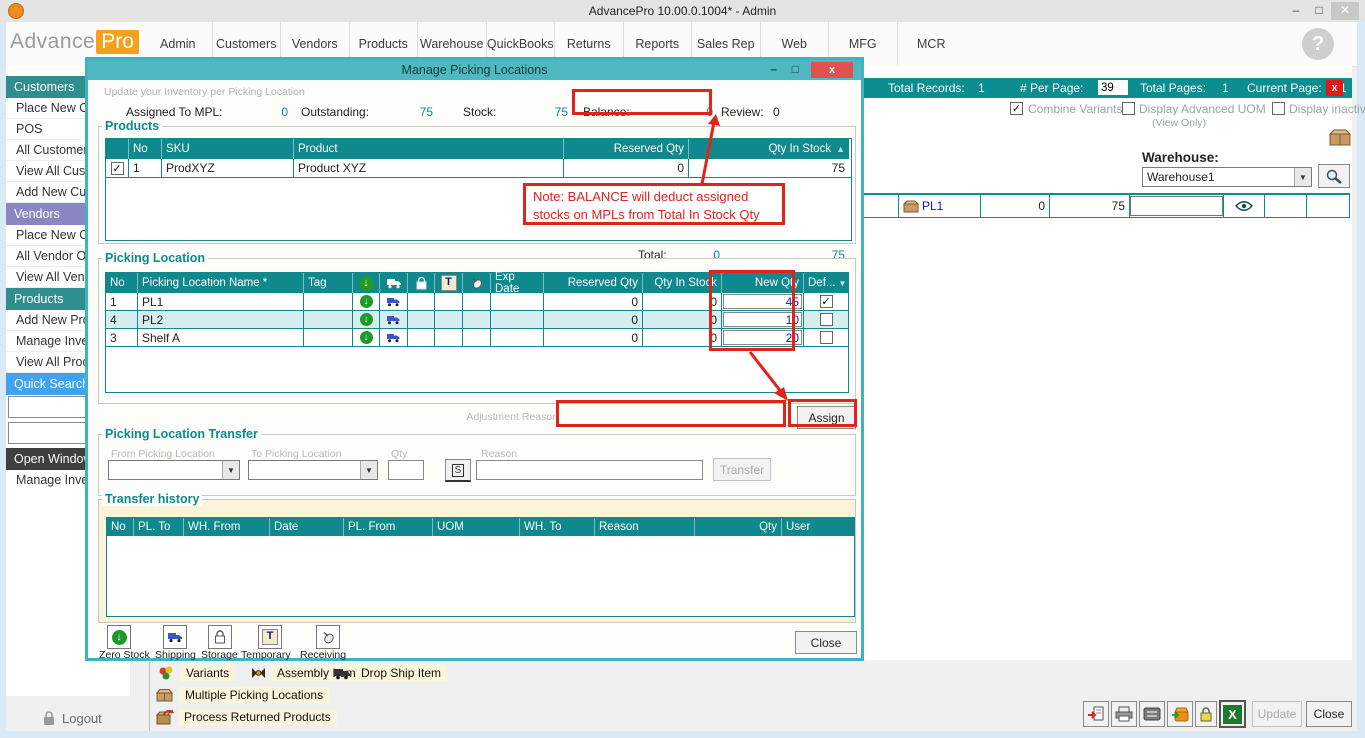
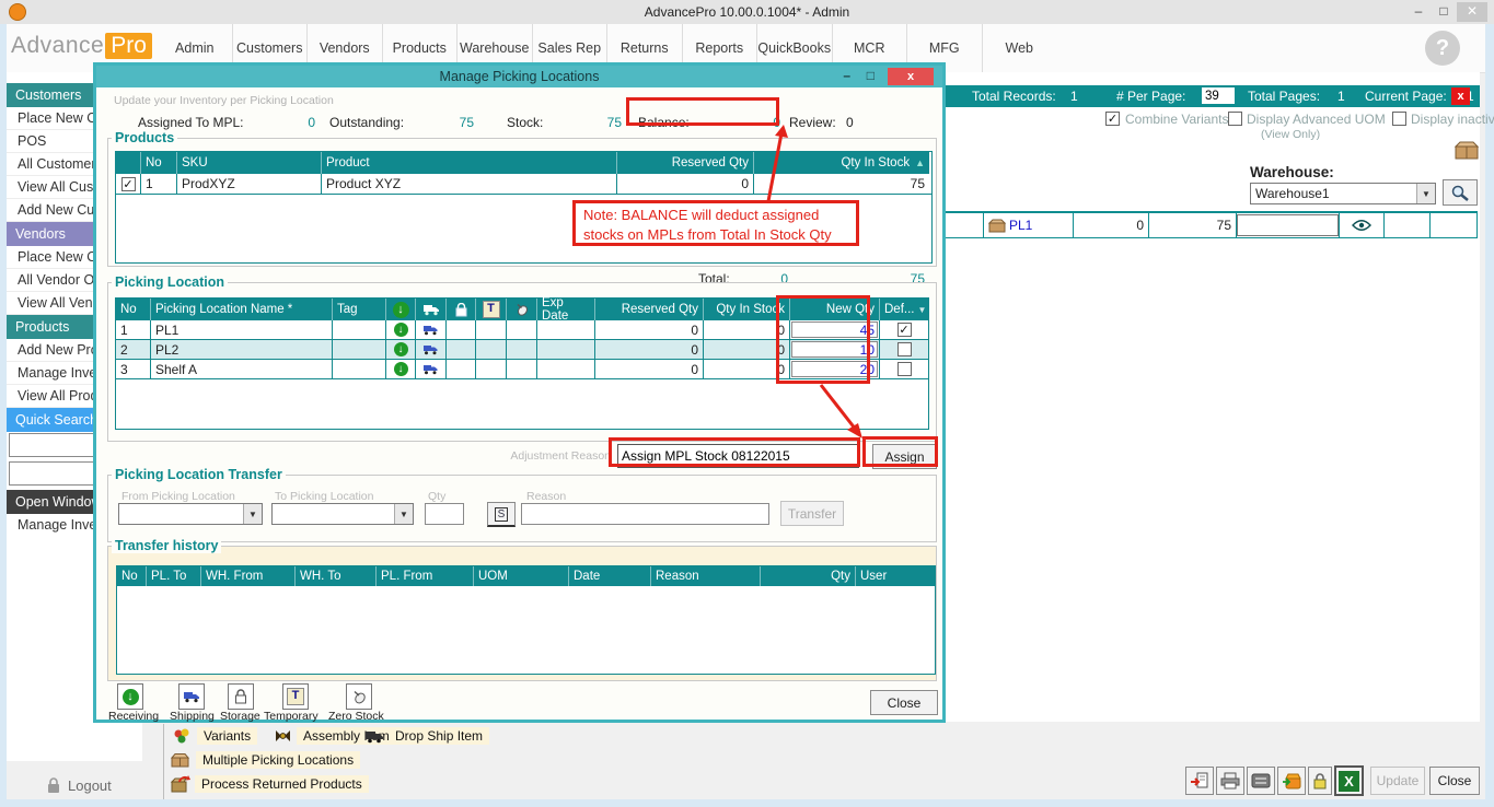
  AdvancePro 10.00.0.1004* - Admin
  –
  □
  ✕
  Advance
  Pro
  Admin
  Customers
  Vendors
  Products
  Warehouse
- QuickBooks
+ Sales Rep
  Returns
  Reports
- Sales Rep
+ QuickBooks
- Web
+ MCR
  MFG
- MCR
+ Web
  ?
  Customers
  Place New
  POS
  All Custome
  View All Cus
  Add New Cu
  Vendors
  Place New
  All Vendor O
  View All Ven
  Products
  Add New Pr
  Manage Inv
  View All Pro
  Quick Searc
  Open Windo
  Logout
  Total Records:
  1
  # Per Page:
  39
  Total Pages:
  1
  Current Page:
  1
  x
  ✓
  Combine Variants
  Display Advanced UOM
  (View Only)
  Display inactiv
  Warehouse:
  Warehouse1
  ▼
  PL1
  0
  75
  Variants
  Assemblym
  Drop Ship Item
  Multiple Picking Locations
  Process Returned Products
  X
  Update
  Close
  Manage Picking Locations
  –
  □
  x
  Update your Inventory per Picking Location
  Assigned To MPL:
  0
  Outstanding:
  75
  Stock:
  75
  Balance:
  0
  Review:
  0
  Products
  No
  SKU
  Product
  Reserved Qty
  Qty In Stock
  ▲
  ✓
  1
  ProdXYZ
  Product XYZ
  0
  75
  Total:
  0
  75
  Picking Location
  No
  Picking Location Name *
  Tag
  ↓
  T
  Exp Date
  Reserved Qty
  Qty In Stock
  New Qty
  Def...
  ▼
  1
  PL1
  ↓
  0
  0
  45
  ✓
- 4
+ 2
  PL2
  ↓
  0
  0
  10
  3
  Shelf A
  ↓
  0
  0
  20
  Adjustment Reason
+ Assign MPL Stock 08122015
  Assign
  Picking Location Transfer
  From Picking Location
  To Picking Location
  Qty
  Reason
  ▼
  ▼
  S
  Transfer
  Transfer history
  No
  PL. To
  WH. From
- Date
+ WH. To
  PL. From
  UOM
- WH. To
+ Date
  Reason
  Qty
  User
  ↓
- Zero Stock
+ Receiving
  Shipping
  Storage
  T
  Temporary
- Receiving
+ Zero Stock
  Close
  Note: BALANCE will deduct assigned stocks on MPLs from Total In Stock Qty
